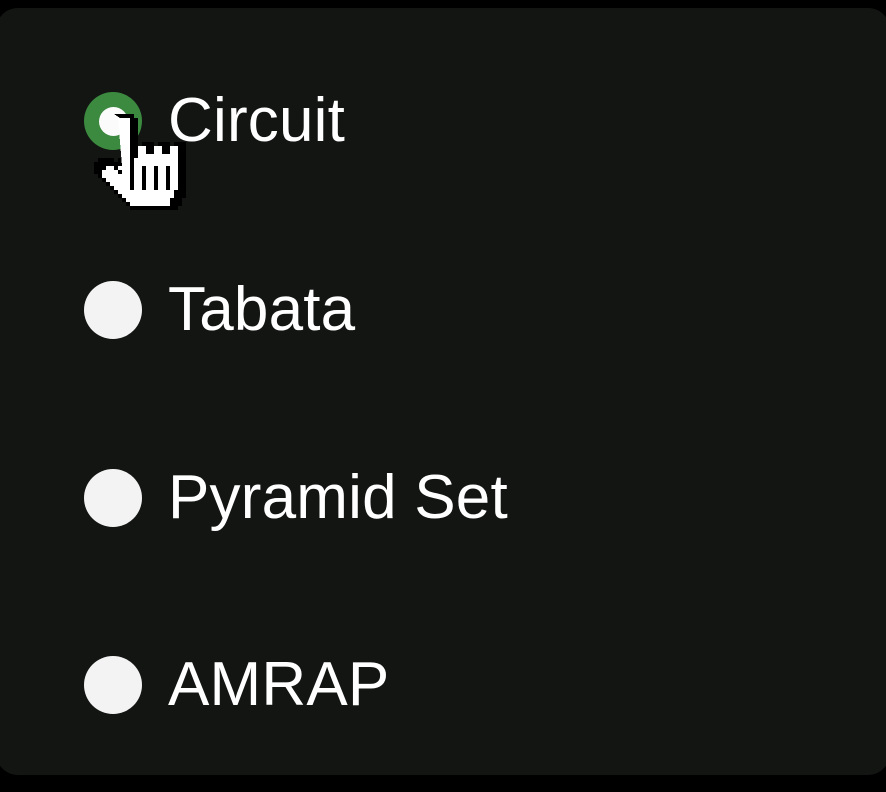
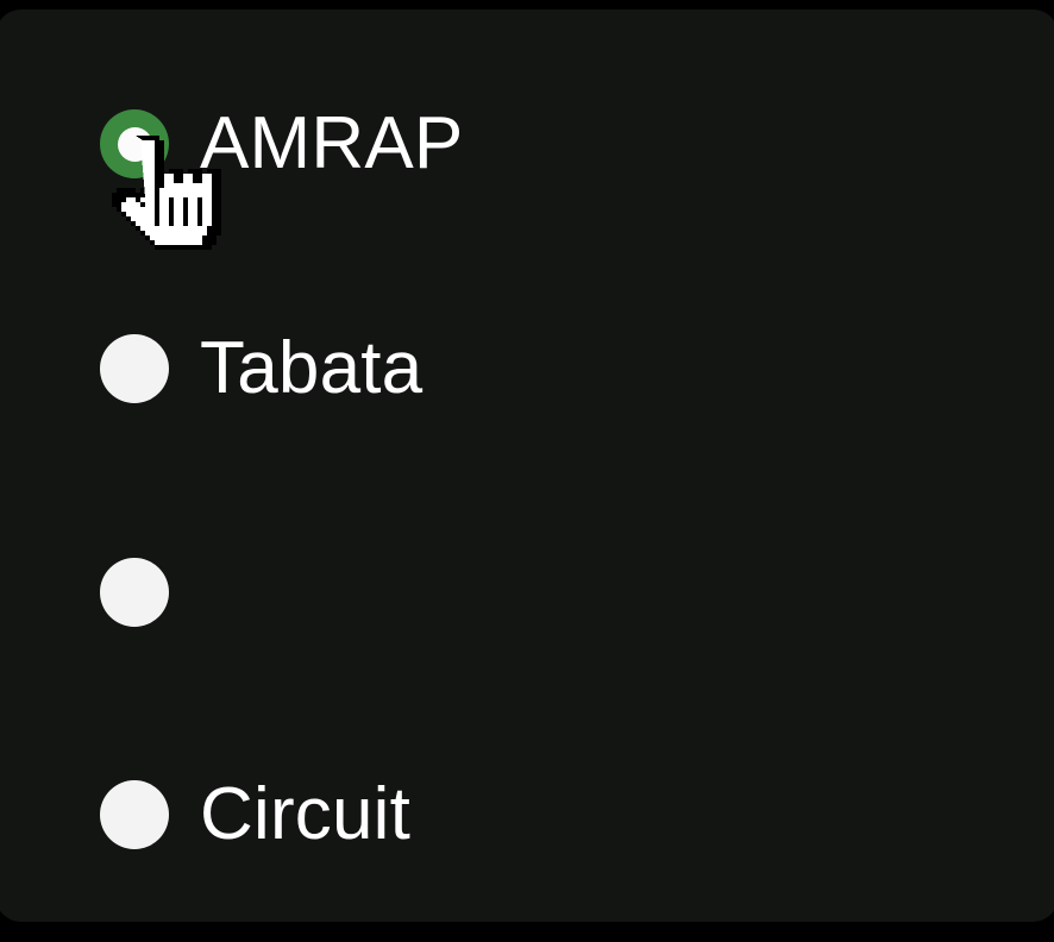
- Circuit
+ AMRAP
  Tabata
- Pyramid Set
- AMRAP
+ Circuit
